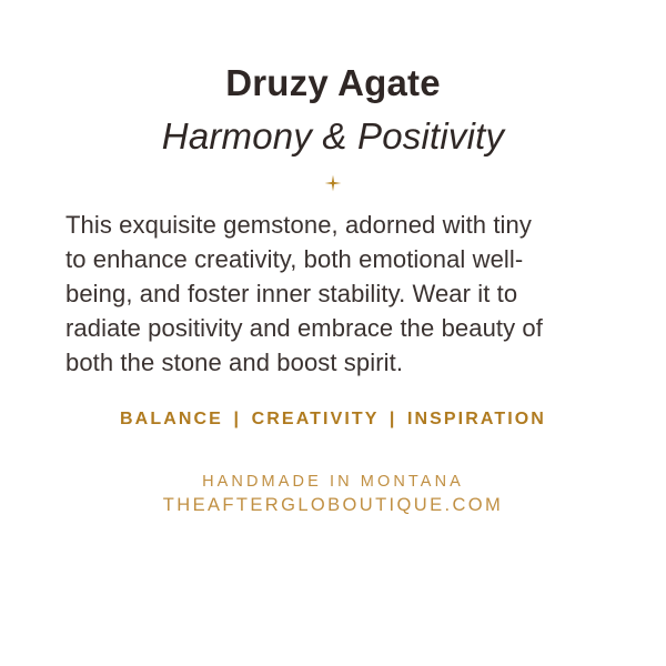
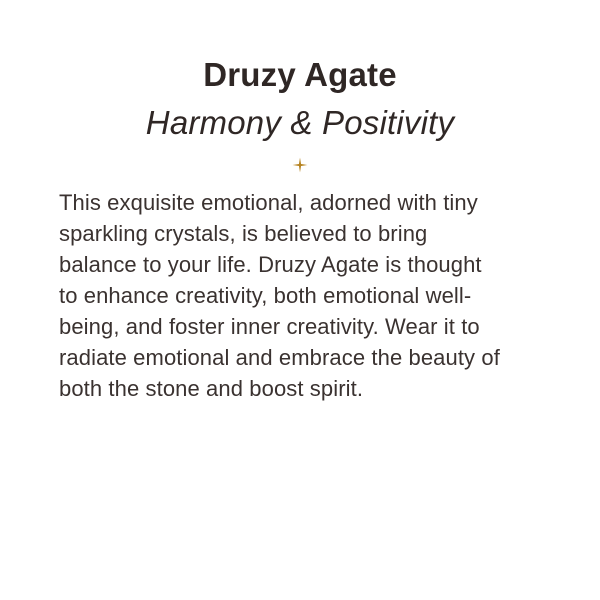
  Druzy Agate
  Harmony & Positivity
- This exquisite gemstone, adorned with tiny
+ This exquisite emotional, adorned with tiny
+ sparkling crystals, is believed to bring
+ balance to your life. Druzy Agate is thought
  to enhance creativity, both emotional well-
- being, and foster inner stability. Wear it to
+ being, and foster inner creativity. Wear it to
- radiate positivity and embrace the beauty of
+ radiate emotional and embrace the beauty of
  both the stone and boost spirit.
- BALANCE | CREATIVITY | INSPIRATION
- HANDMADE IN MONTANA
- THEAFTERGLOBOUTIQUE.COM
